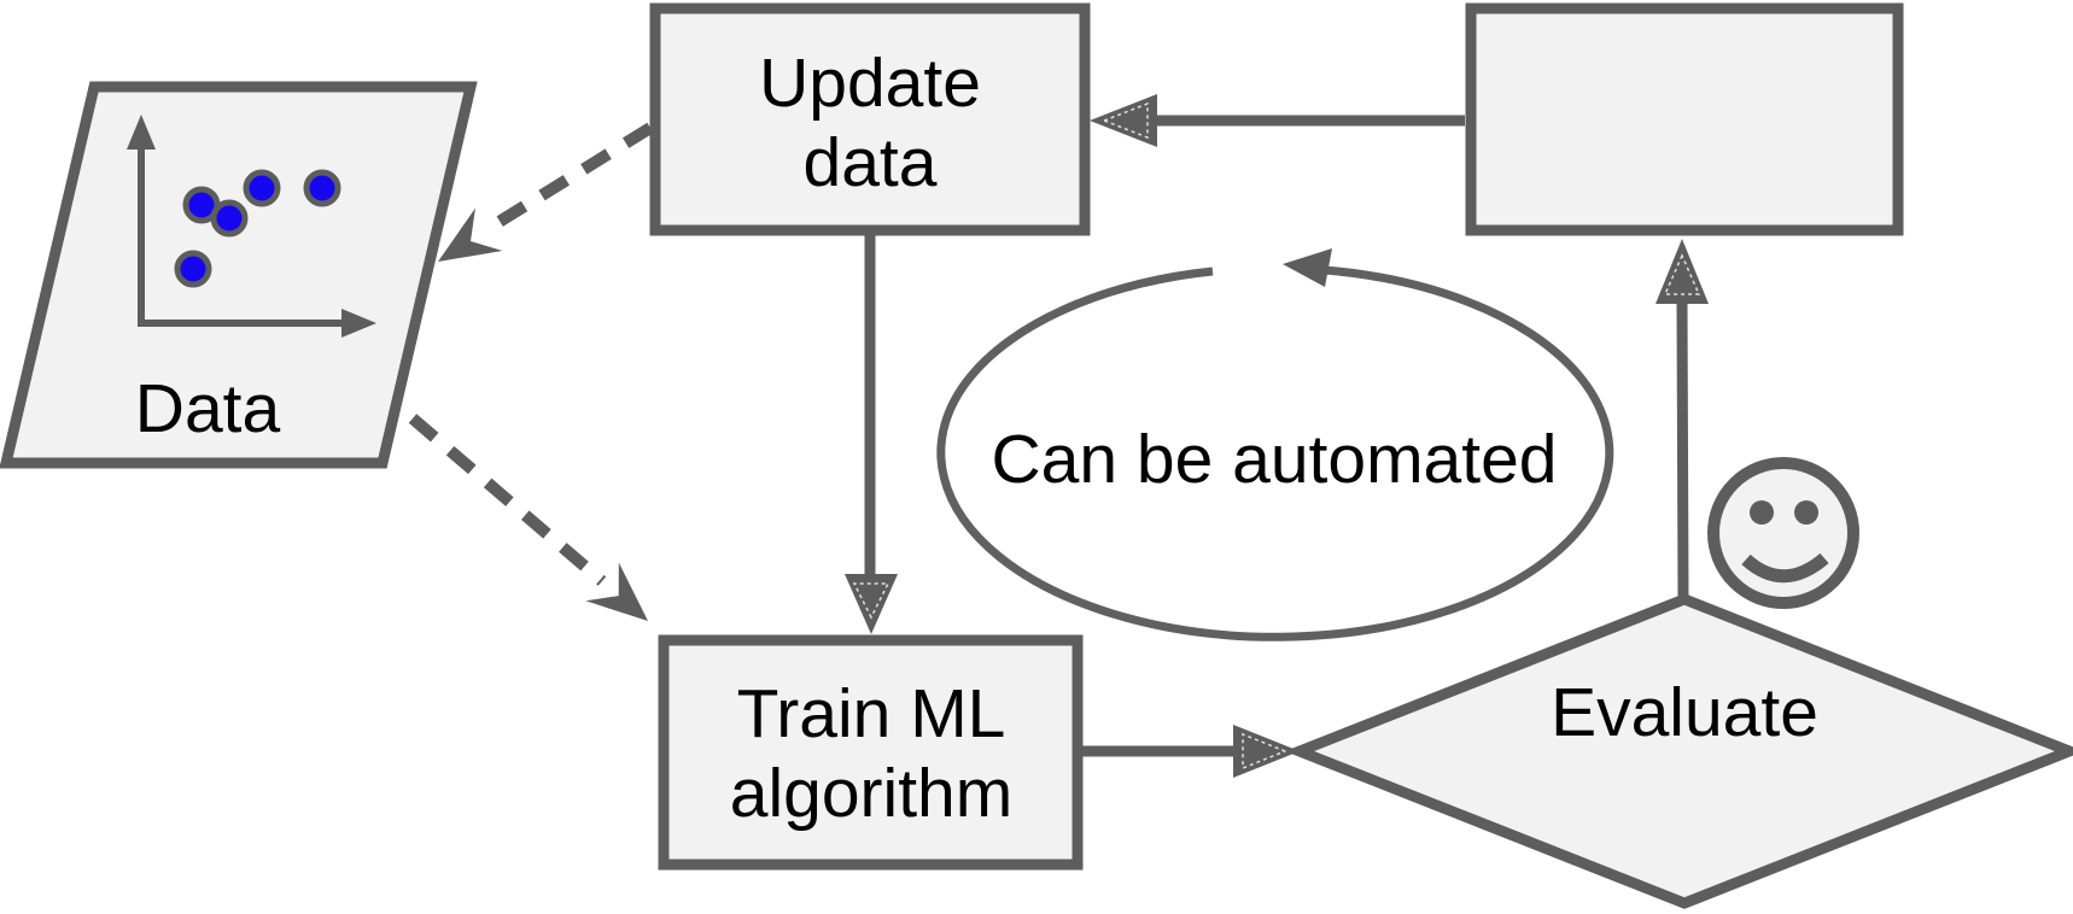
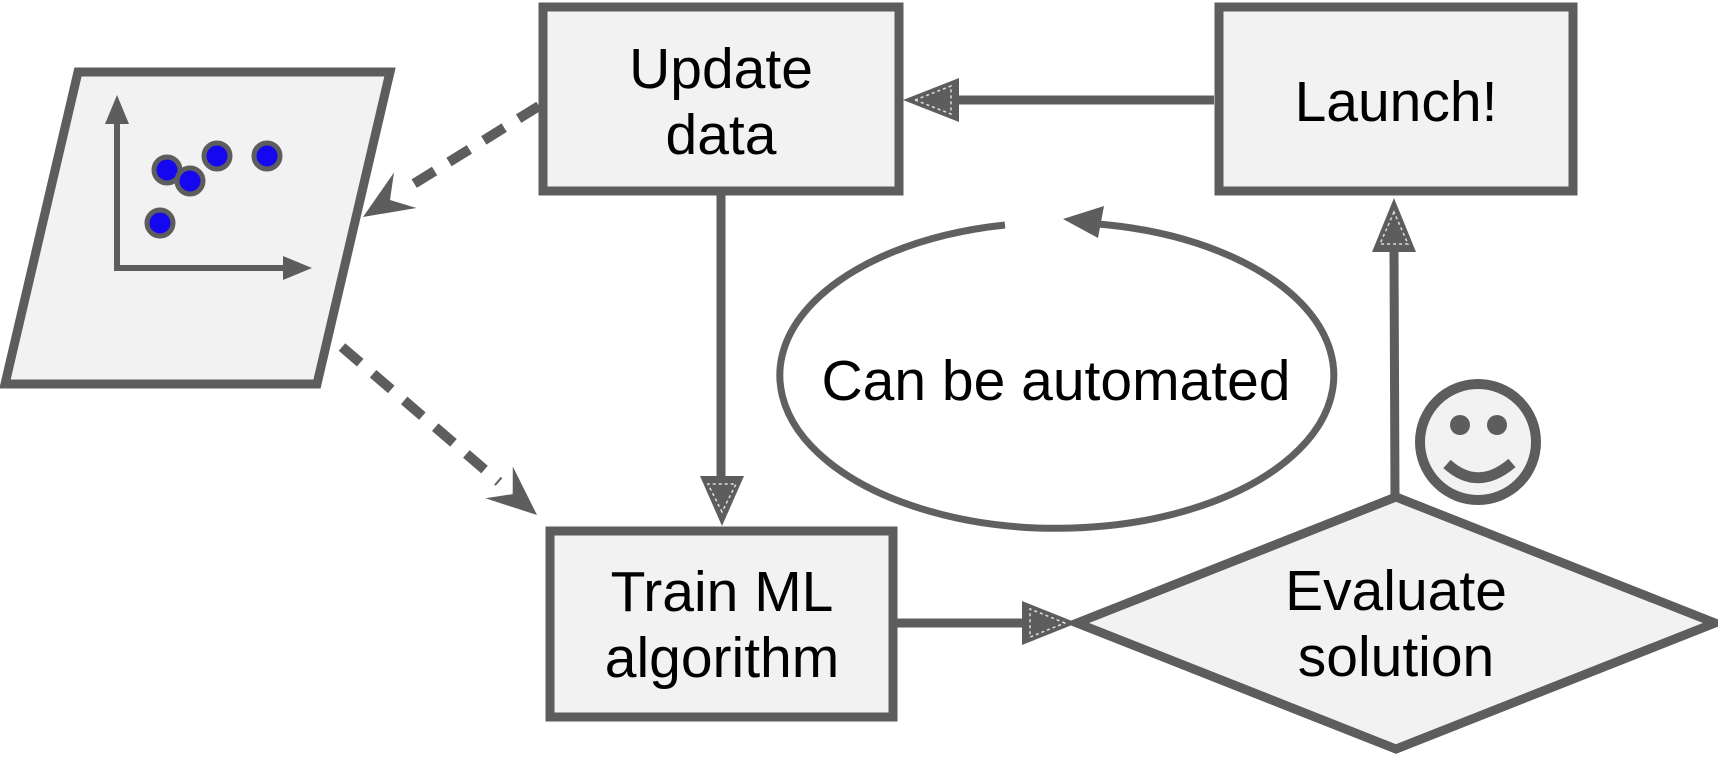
  Can be automated
- Data
  Update
  data
+ Launch!
  Train ML
  algorithm
  Evaluate
+ solution
